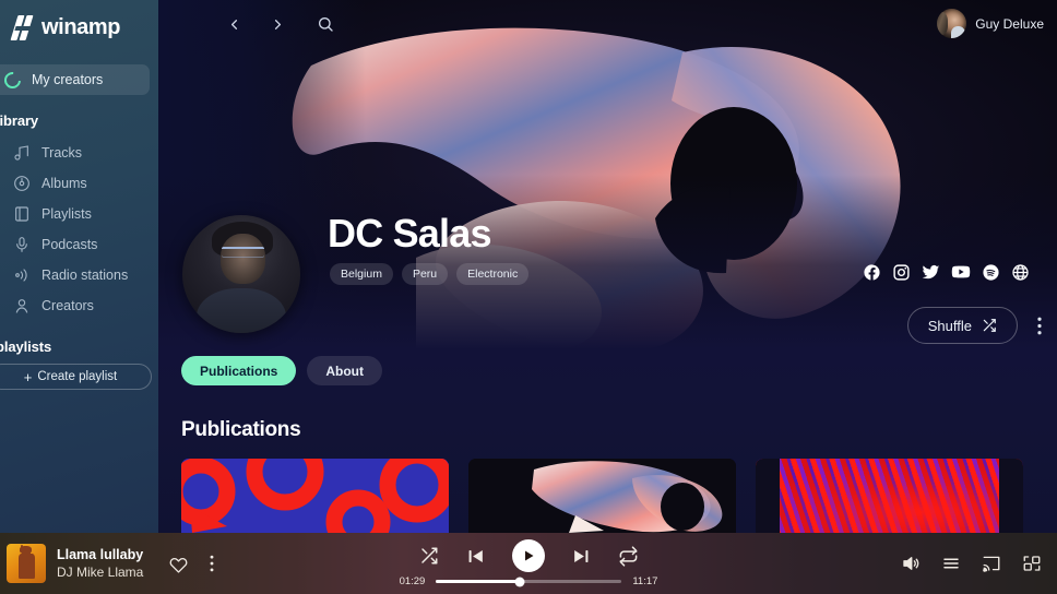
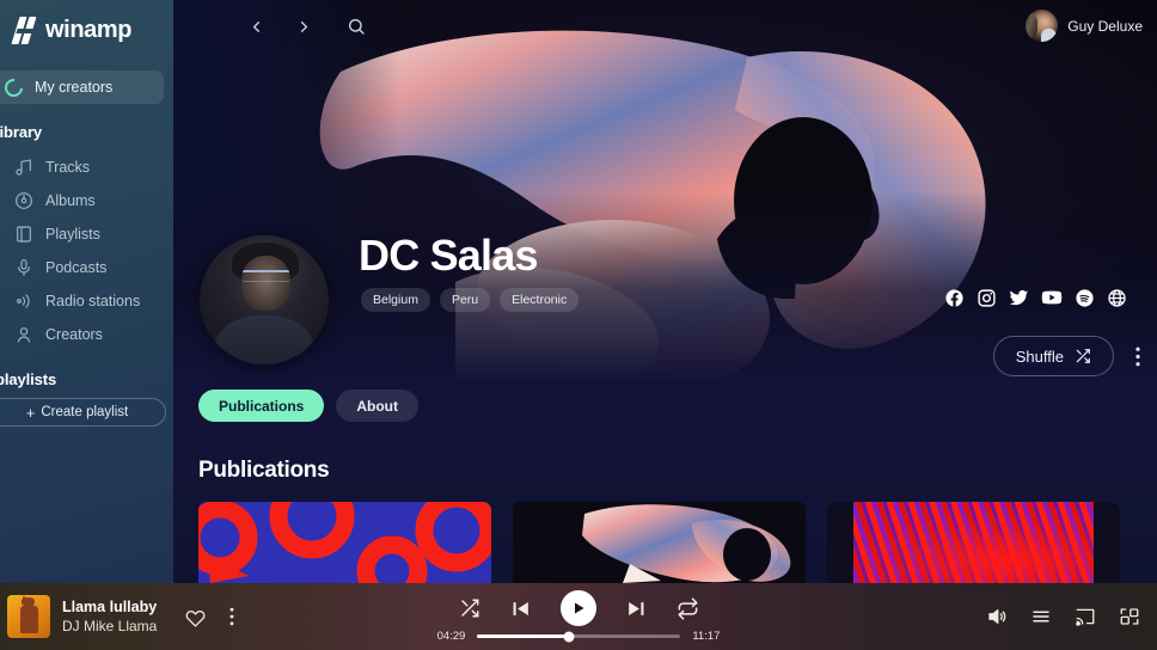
  Guy Deluxe
  DC Salas
  Belgium
  Peru
  Electronic
  Shuffle
  Publications
  About
  Publications
  winamp
  My creators
  ibrary
  Tracks
  Albums
  Playlists
  Podcasts
  Radio stations
  Creators
  laylists
  +
  Create playlist
  Llama lullaby
  DJ Mike Llama
- 01:29
+ 04:29
  11:17
